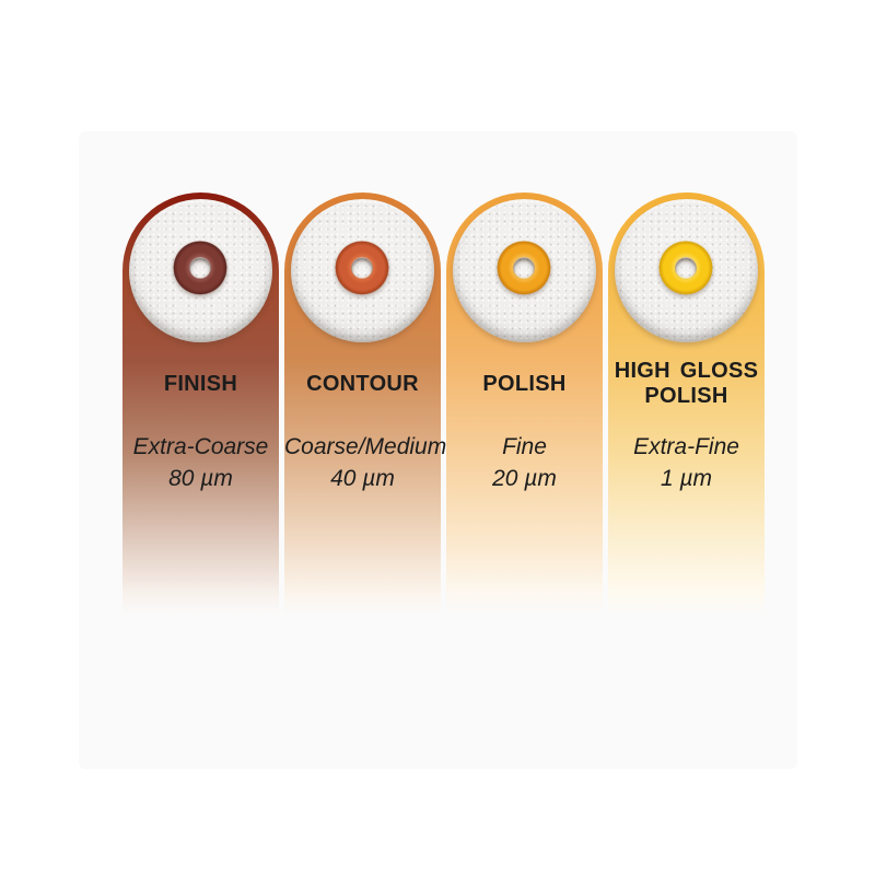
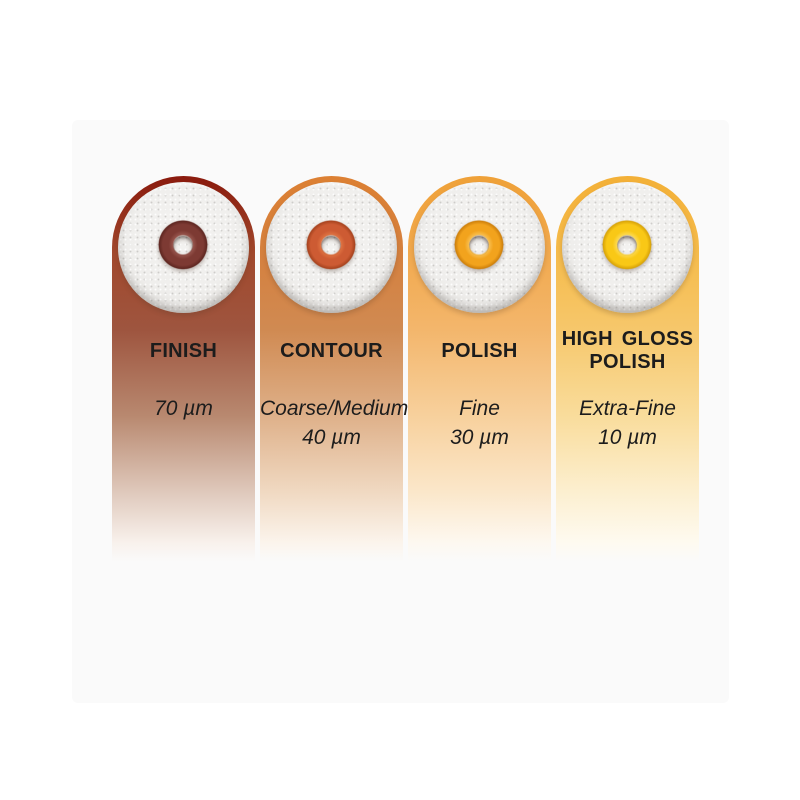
  FINISH
- Extra-Coarse
- 80 µm
+ 70 µm
  CONTOUR
  Coarse/Medium
  40 µm
  POLISH
  Fine
- 20 µm
+ 30 µm
  HIGH GLOSS POLISH
  Extra-Fine
- 1 µm
+ 10 µm
